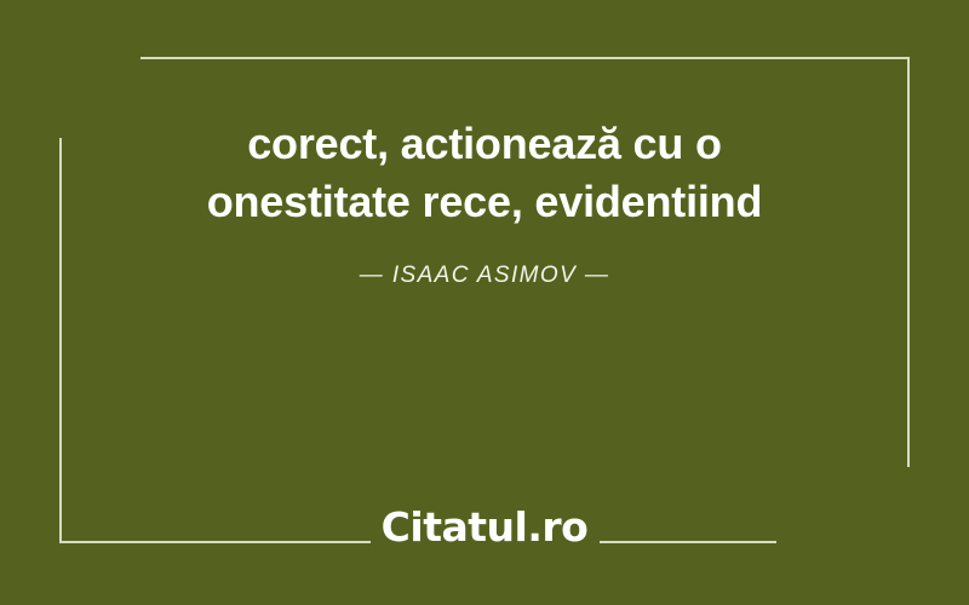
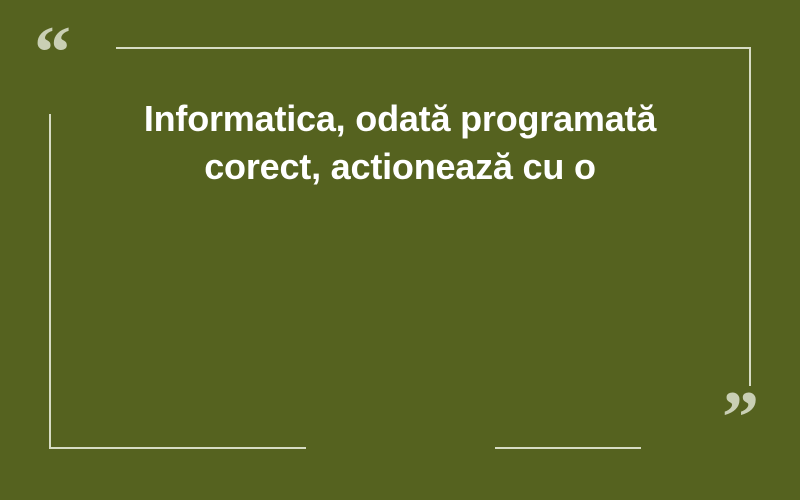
+ “
+ ”
+ Informatica, odată programată
  corect, actionează cu o
- onestitate rece, evidentiind
- — ISAAC ASIMOV —
- Citatul.ro
